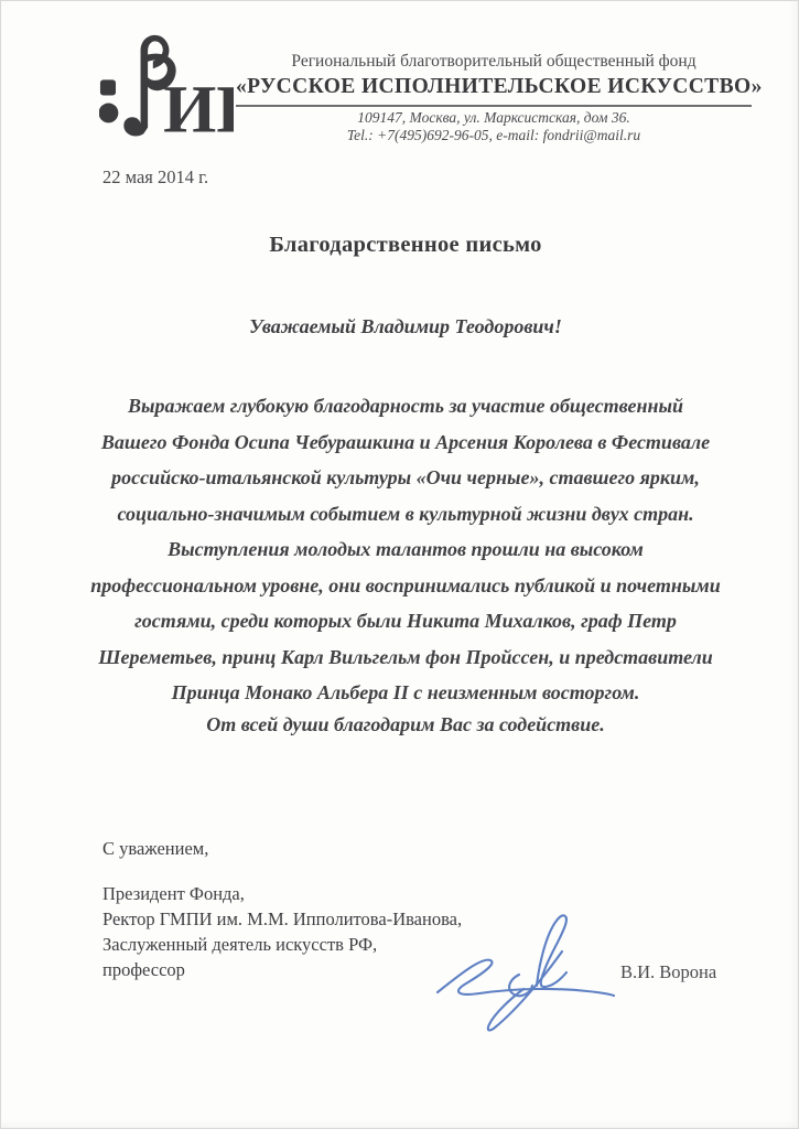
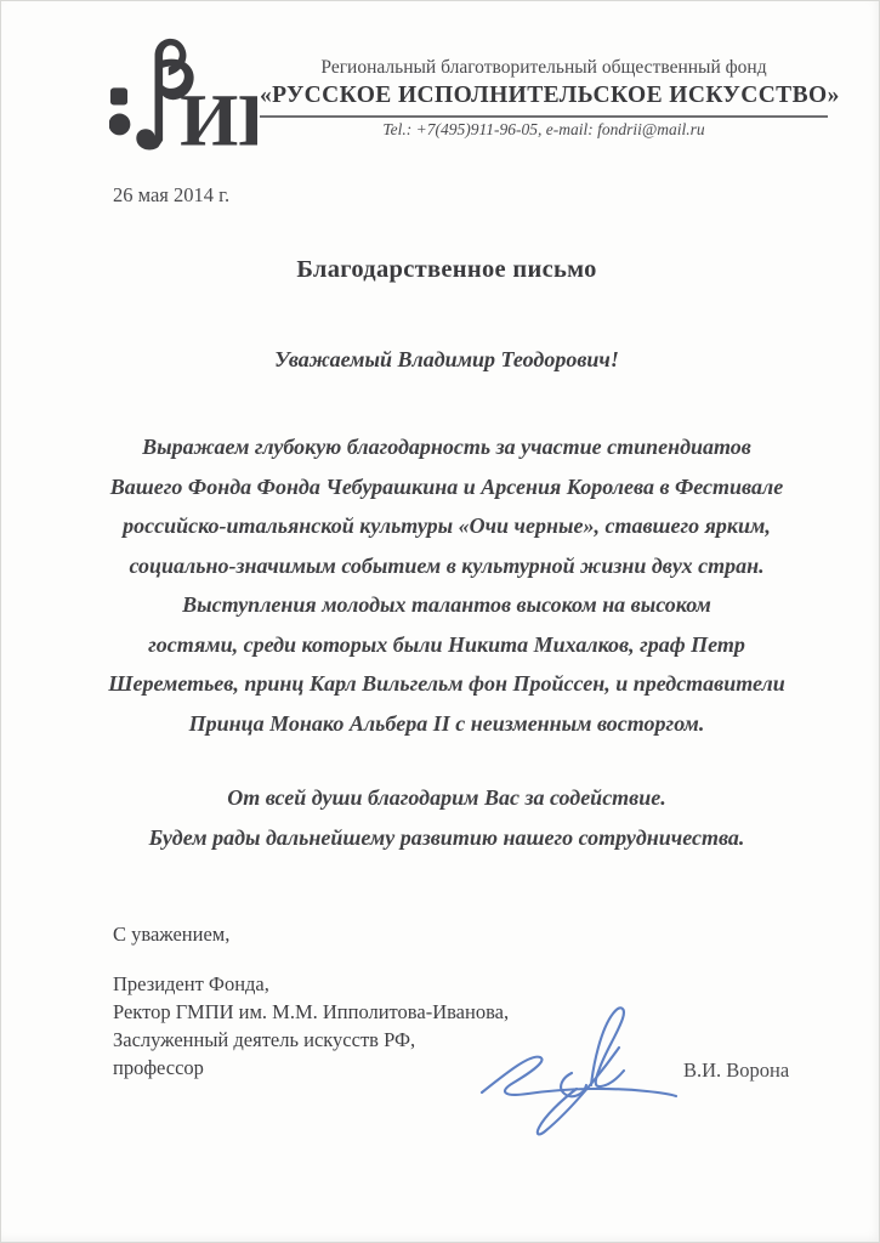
  Региональный благотворительный общественный фонд
  «РУССКОЕ ИСПОЛНИТЕЛЬСКОЕ ИСКУССТВО»
- 109147, Москва, ул. Марксистская, дом 36.
- Tel.: +7(495)692-96-05, e-mail: fondrii@mail.ru
+ Tel.: +7(495)911-96-05, e-mail: fondrii@mail.ru
- 22 мая 2014 г.
+ 26 мая 2014 г.
  Благодарственное письмо
  Уважаемый Владимир Теодорович!
- Выражаем глубокую благодарность за участие общественный
+ Выражаем глубокую благодарность за участие стипендиатов
- Вашего Фонда Осипа Чебурашкина и Арсения Королева в Фестивале
+ Вашего Фонда Фонда Чебурашкина и Арсения Королева в Фестивале
  российско-итальянской культуры «Очи черные», ставшего ярким,
  социально-значимым событием в культурной жизни двух стран.
- Выступления молодых талантов прошли на высоком
+ Выступления молодых талантов высоком на высоком
- профессиональном уровне, они воспринимались публикой и почетными
  гостями, среди которых были Никита Михалков, граф Петр
  Шереметьев, принц Карл Вильгельм фон Пройссен, и представители
  Принца Монако Альбера II с неизменным восторгом.
  От всей души благодарим Вас за содействие.
+ Будем рады дальнейшему развитию нашего сотрудничества.
  С уважением,
  Президент Фонда,
  Ректор ГМПИ им. М.М. Ипполитова-Иванова,
  Заслуженный деятель искусств РФ,
  профессор
  В.И. Ворона
